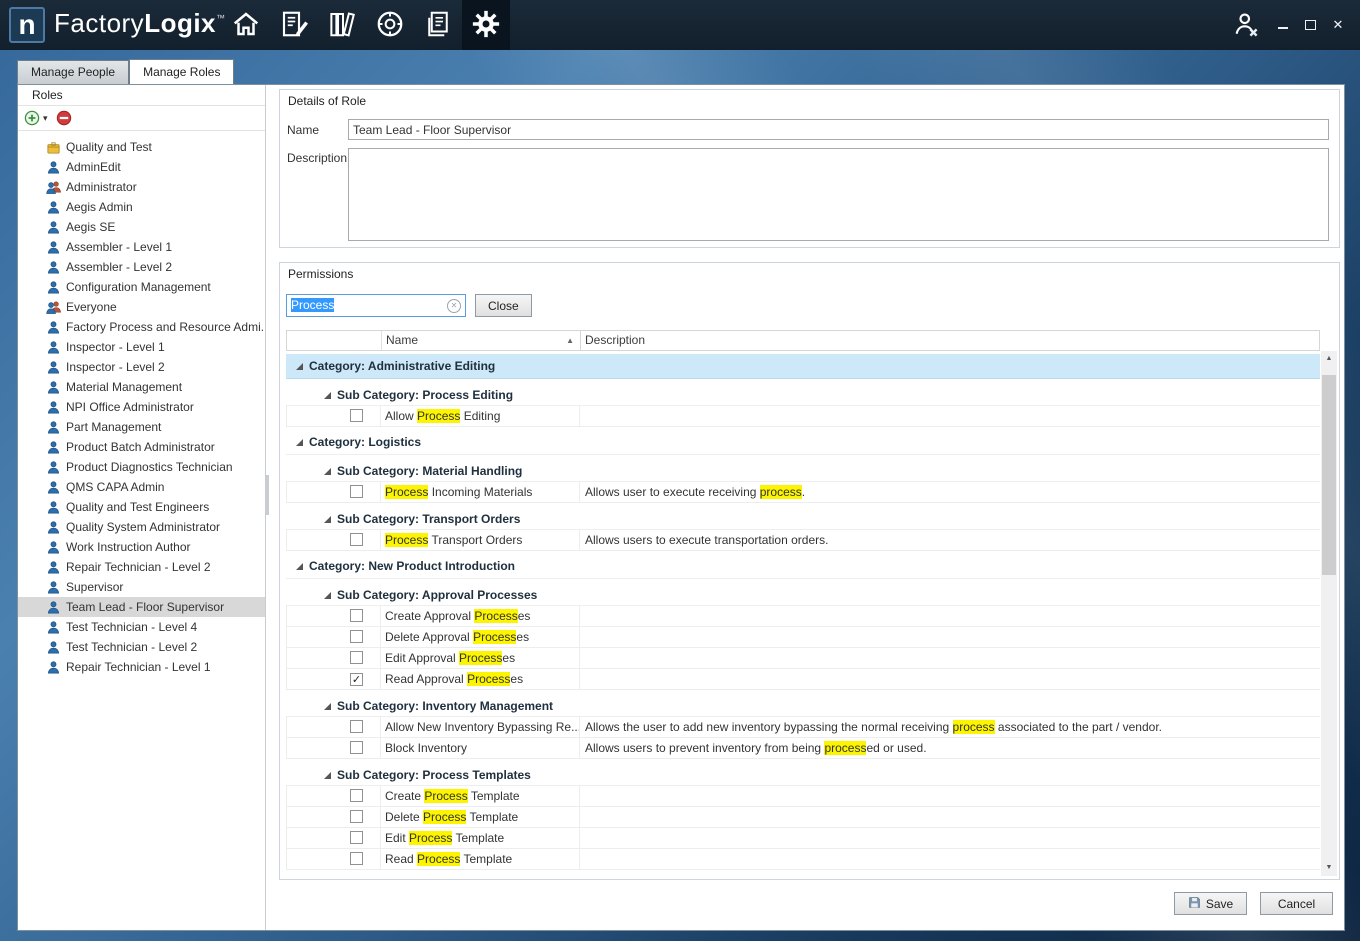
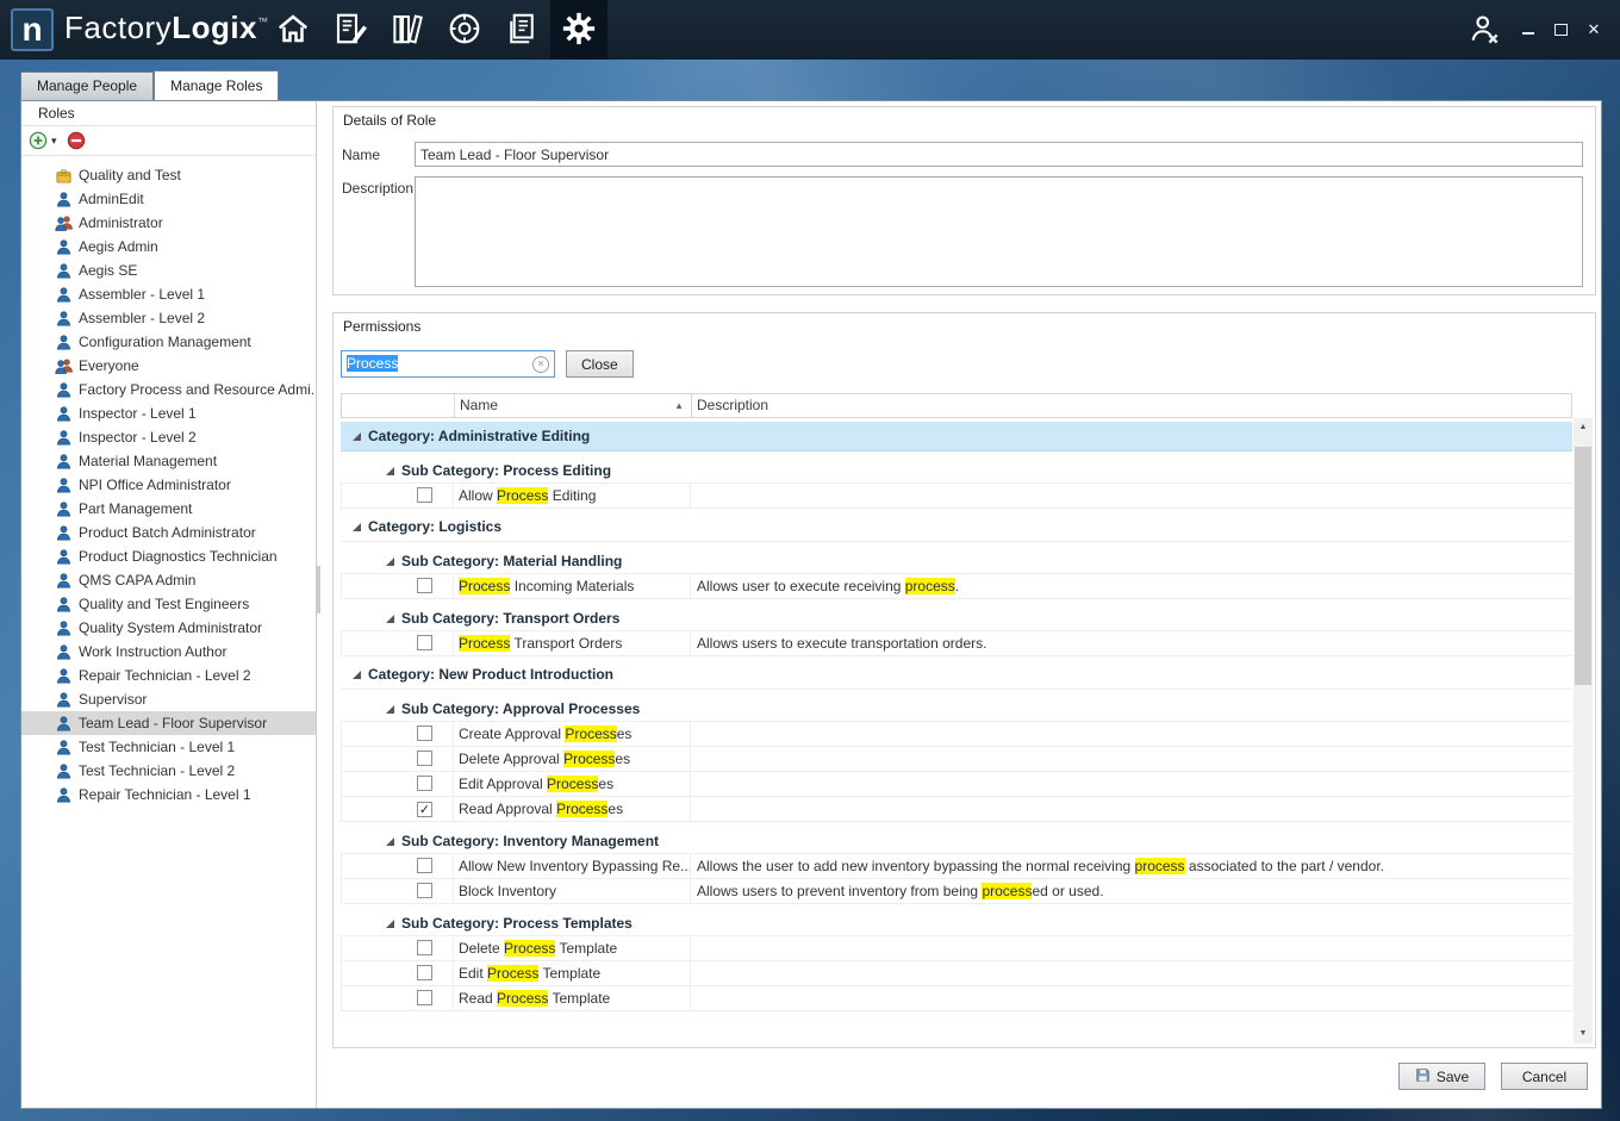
  n
  FactoryLogix™
  ✕
  Manage People
  Manage Roles
  Roles
  ▾
  Quality and Test
  AdminEdit
  Administrator
  Aegis Admin
  Aegis SE
  Assembler - Level 1
  Assembler - Level 2
  Configuration Management
  Everyone
  Factory Process and Resource Admi.
  Inspector - Level 1
  Inspector - Level 2
  Material Management
  NPI Office Administrator
  Part Management
  Product Batch Administrator
  Product Diagnostics Technician
  QMS CAPA Admin
  Quality and Test Engineers
  Quality System Administrator
  Work Instruction Author
  Repair Technician - Level 2
  Supervisor
  Team Lead - Floor Supervisor
- Test Technician - Level 4
+ Test Technician - Level 1
  Test Technician - Level 2
  Repair Technician - Level 1
  Details of Role
  Name
  Team Lead - Floor Supervisor
  Description
  Permissions
  Process
  ✕
  Close
  Name
  ▲
  Description
  Category: Administrative Editing
  Sub Category: Process Editing
  Allow Process Editing
  Category: Logistics
  Sub Category: Material Handling
  Process Incoming Materials
  Allows user to execute receiving process.
  Sub Category: Transport Orders
  Process Transport Orders
  Allows users to execute transportation orders.
  Category: New Product Introduction
  Sub Category: Approval Processes
  Create Approval Processes
  Delete Approval Processes
  Edit Approval Processes
  ✓
  Read Approval Processes
  Sub Category: Inventory Management
  Allow New Inventory Bypassing Re..
  Allows the user to add new inventory bypassing the normal receiving process associated to the part / vendor.
  Block Inventory
  Allows users to prevent inventory from being processed or used.
  Sub Category: Process Templates
- Create Process Template
  Delete Process Template
  Edit Process Template
  Read Process Template
  Save
  Cancel
